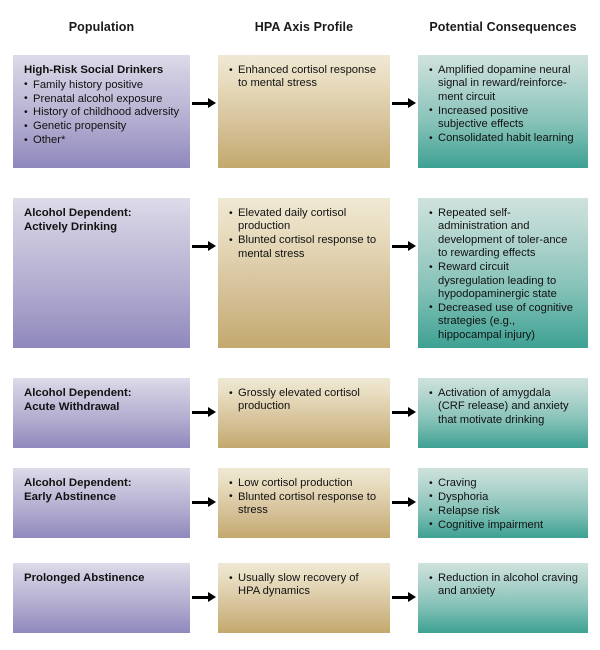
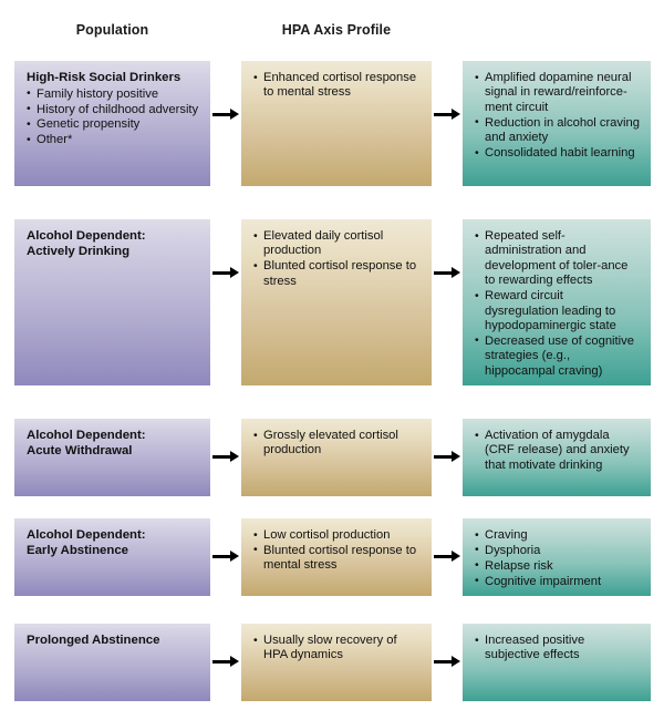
  Population
  HPA Axis Profile
- Potential Consequences
  High-Risk Social Drinkers
  Family history positive
- Prenatal alcohol exposure
  History of childhood adversity
  Genetic propensity
  Other*
  Enhanced cortisol response to mental stress
  Amplified dopamine neural signal in reward/reinforce-ment circuit
- Increased positive subjective effects
+ Reduction in alcohol craving and anxiety
  Consolidated habit learning
  Alcohol Dependent:
  Actively Drinking
  Elevated daily cortisol production
- Blunted cortisol response to mental stress
+ Blunted cortisol response to stress
  Repeated self-administration and development of toler-ance to rewarding effects
  Reward circuit dysregulation leading to hypodopaminergic state
- Decreased use of cognitive strategies (e.g., hippocampal injury)
+ Decreased use of cognitive strategies (e.g., hippocampal craving)
  Alcohol Dependent:
  Acute Withdrawal
  Grossly elevated cortisol production
  Activation of amygdala (CRF release) and anxiety that motivate drinking
  Alcohol Dependent:
  Early Abstinence
  Low cortisol production
- Blunted cortisol response to stress
+ Blunted cortisol response to mental stress
  Craving
  Dysphoria
  Relapse risk
  Cognitive impairment
  Prolonged Abstinence
  Usually slow recovery of HPA dynamics
- Reduction in alcohol craving and anxiety
+ Increased positive subjective effects
